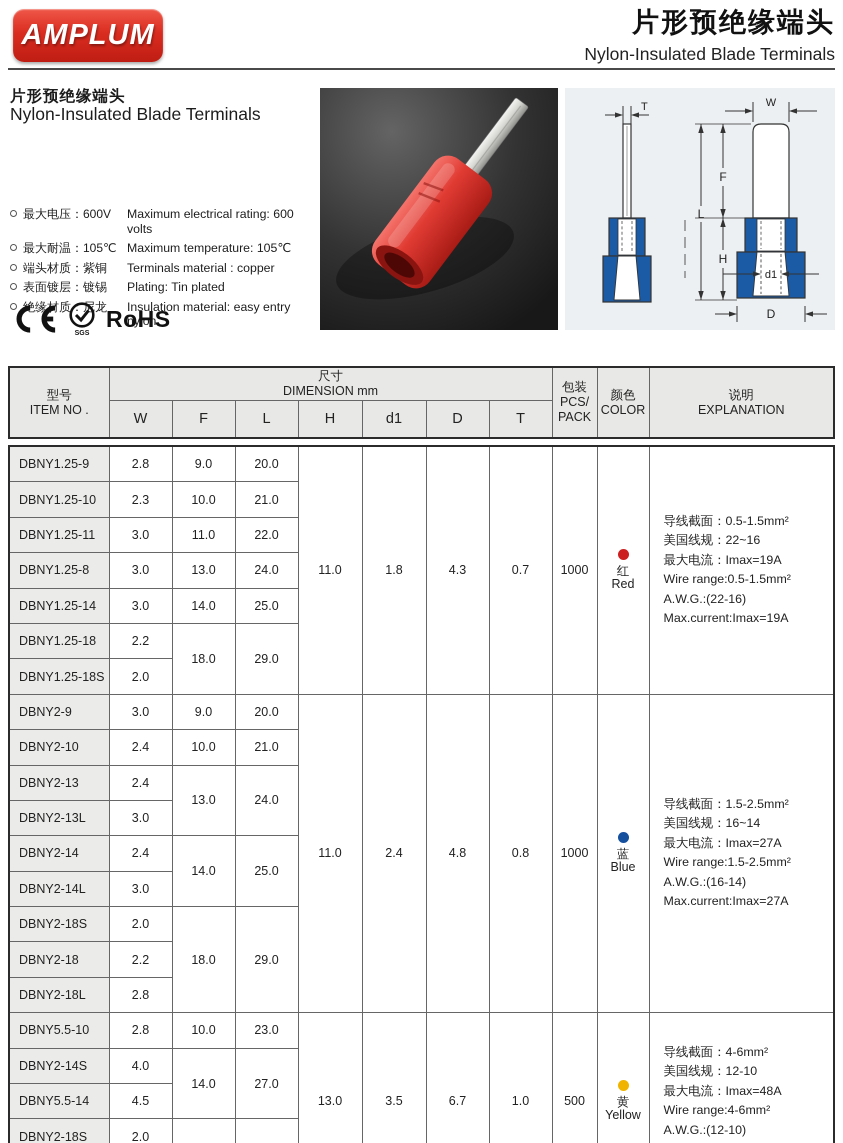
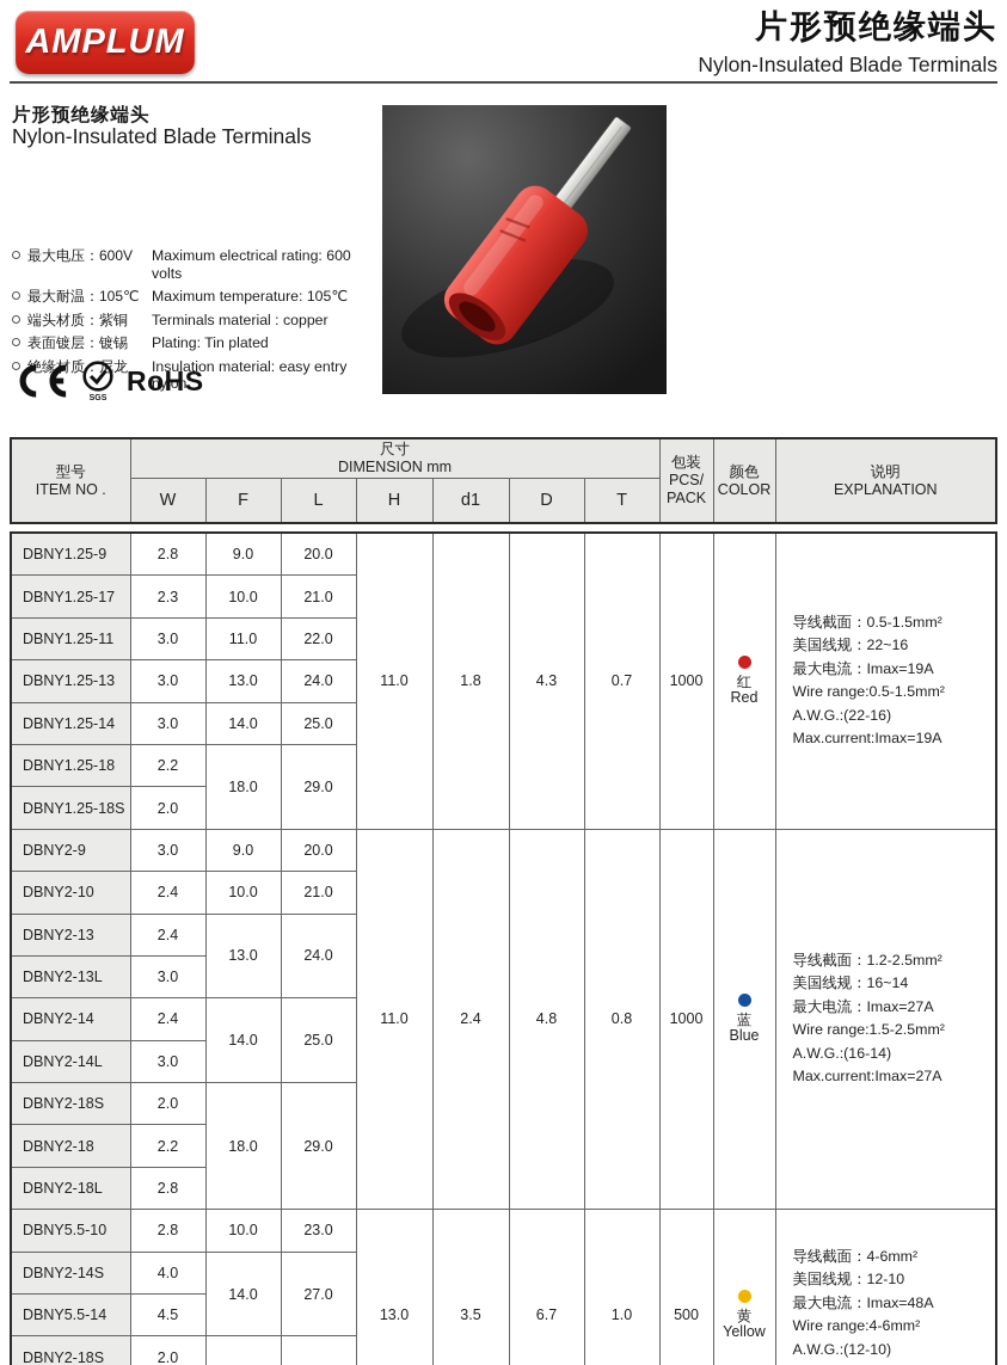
  AMPLUM
  片形预绝缘端头
  Nylon-Insulated Blade Terminals
  片形预绝缘端头
  Nylon-Insulated Blade Terminals
  最大电压：600V
  Maximum electrical rating: 600 volts
  最大耐温：105℃
  Maximum temperature: 105℃
  端头材质：紫铜
  Terminals material : copper
  表面镀层：镀锡
  Plating: Tin plated
  Insulation material: easy entry nylon
  RoHS
- T
- W
- L
- F
- H
- d1
- D
  型号 ITEM NO .	尺寸 DIMENSION mm	包装 PCS/ PACK	颜色 COLOR	说明 EXPLANATION
  W	F	L	H	d1	D	T
  DBNY1.25-9	2.8	9.0	20.0	11.0	1.8	4.3	0.7	1000	红 Red	导线截面：0.5-1.5mm² 美国线规：22~16 最大电流：Imax=19A Wire range:0.5-1.5mm² A.W.G.:(22-16) Max.current:Imax=19A
- DBNY1.25-10	2.3	10.0	21.0
+ DBNY1.25-17	2.3	10.0	21.0
  DBNY1.25-11	3.0	11.0	22.0
- DBNY1.25-8	3.0	13.0	24.0
+ DBNY1.25-13	3.0	13.0	24.0
  DBNY1.25-14	3.0	14.0	25.0
  DBNY1.25-18	2.2	18.0	29.0
  DBNY1.25-18S	2.0
- DBNY2-9	3.0	9.0	20.0	11.0	2.4	4.8	0.8	1000	蓝 Blue	导线截面：1.5-2.5mm² 美国线规：16~14 最大电流：Imax=27A Wire range:1.5-2.5mm² A.W.G.:(16-14) Max.current:Imax=27A
+ DBNY2-9	3.0	9.0	20.0	11.0	2.4	4.8	0.8	1000	蓝 Blue	导线截面：1.2-2.5mm² 美国线规：16~14 最大电流：Imax=27A Wire range:1.5-2.5mm² A.W.G.:(16-14) Max.current:Imax=27A
  DBNY2-10	2.4	10.0	21.0
  DBNY2-13	2.4	13.0	24.0
  DBNY2-13L	3.0
  DBNY2-14	2.4	14.0	25.0
  DBNY2-14L	3.0
  DBNY2-18S	2.0	18.0	29.0
  DBNY2-18	2.2
  DBNY2-18L	2.8
  DBNY5.5-10	2.8	10.0	23.0	13.0	3.5	6.7	1.0	500	黄 Yellow	导线截面：4-6mm² 美国线规：12-10 最大电流：Imax=48A Wire range:4-6mm² A.W.G.:(12-10)
  DBNY2-14S	4.0	14.0	27.0
  DBNY5.5-14	4.5
  DBNY2-18S	2.0
